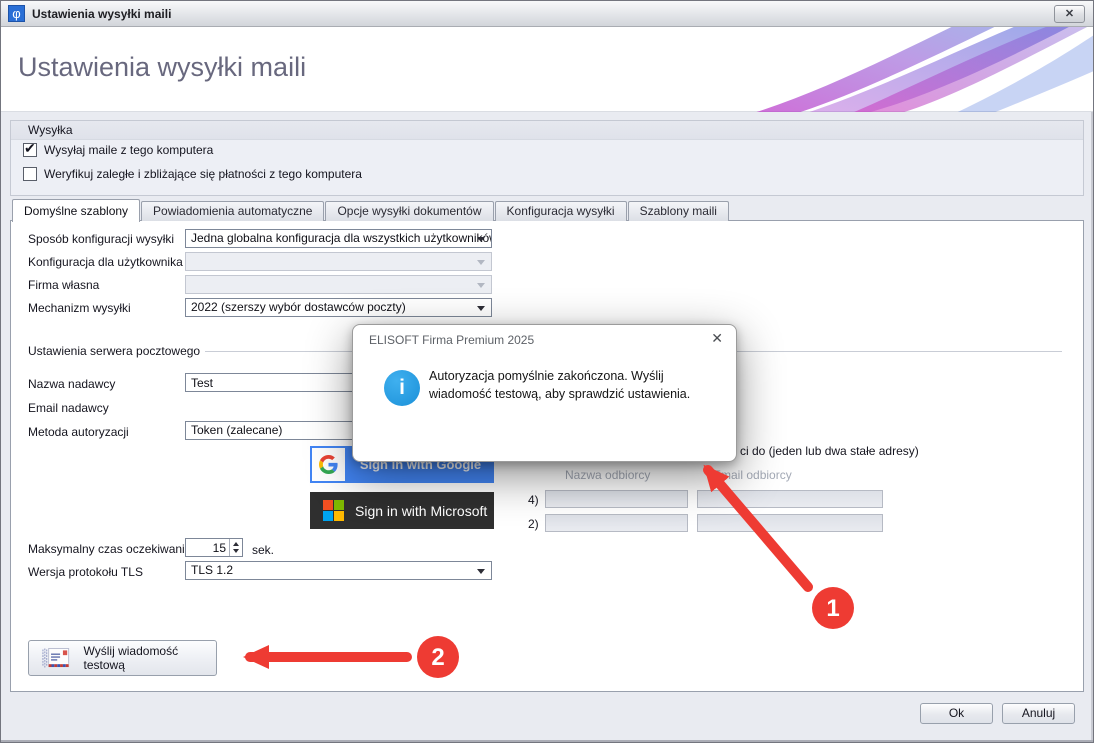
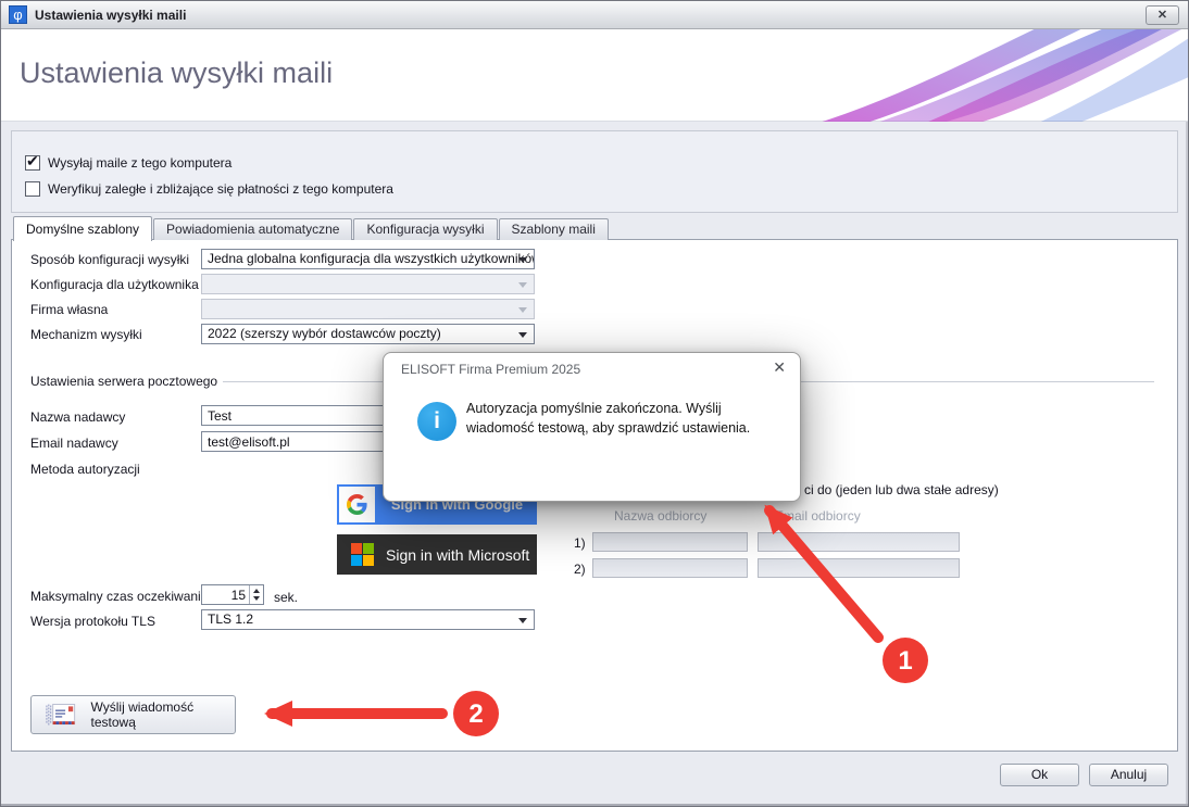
  φ
  Ustawienia wysyłki maili
  ✕
  Ustawienia wysyłki maili
- Wysyłka
  Wysyłaj maile z tego komputera
  Weryfikuj zaległe i zbliżające się płatności z tego komputera
  Domyślne szablony
  Powiadomienia automatyczne
- Opcje wysyłki dokumentów
  Konfiguracja wysyłki
  Szablony maili
  Sposób konfiguracji wysyłki
  Jedna globalna konfiguracja dla wszystkich użytkownikó
  Konfiguracja dla użytkownika
  Firma własna
  Mechanizm wysyłki
  2022 (szerszy wybór dostawców poczty)
  Ustawienia serwera pocztowego
  Nazwa nadawcy
  Test
  Email nadawcy
+ test@elisoft.pl
  Metoda autoryzacji
- Token (zalecane)
  Sign in with Google
  Sign in with Microsoft
  Maksymalny czas oczekiwani
  15
  sek.
  Wersja protokołu TLS
  TLS 1.2
  Wyślij wiadomość testową
  ci do (jeden lub dwa stałe adresy)
  Nazwa odbiorcy
  mail odbiorcy
- 4)
+ 1)
  2)
  ELISOFT Firma Premium 2025
  ✕
  i
  Autoryzacja pomyślnie zakończona. Wyślij wiadomość testową, aby sprawdzić ustawienia.
  1
  2
  Ok
  Anuluj
